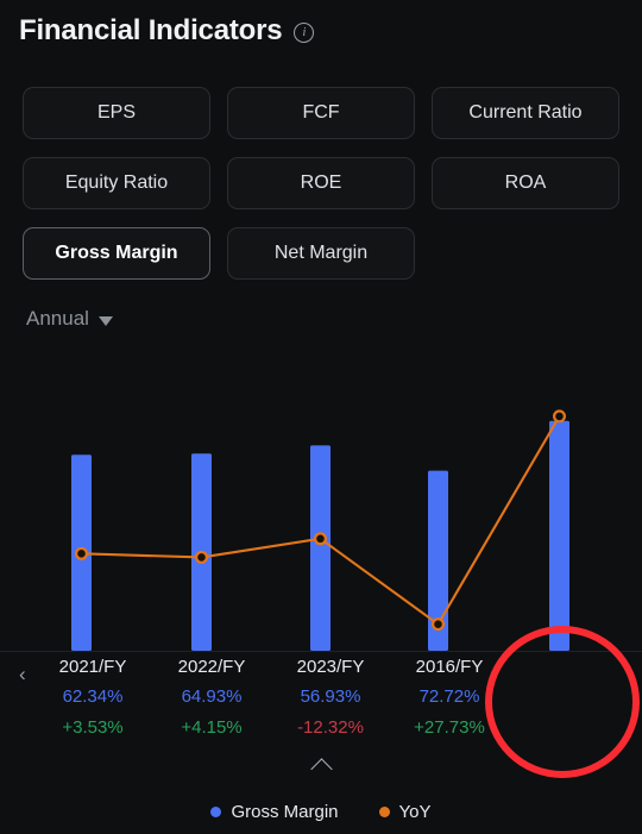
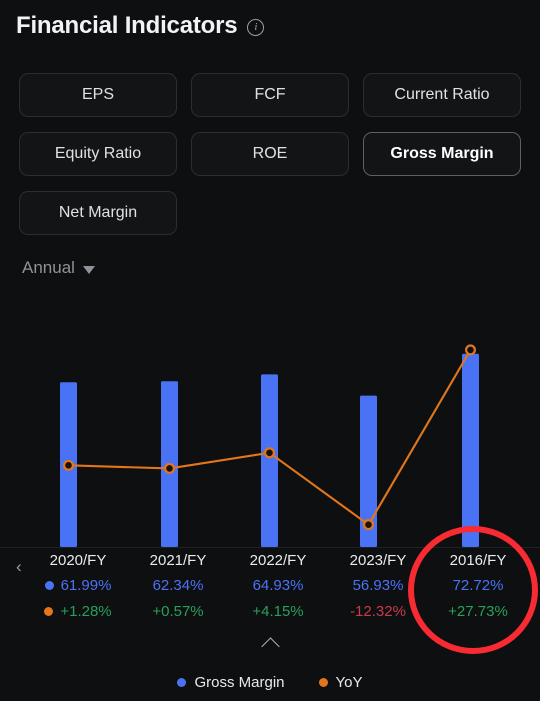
  Financial Indicators
  i
  EPS
  FCF
  Current Ratio
  Equity Ratio
  ROE
- ROA
  Gross Margin
  Net Margin
  Annual
  ‹
+ 2020/FY
+ 61.99%
+ +1.28%
  2021/FY
  62.34%
- +3.53%
+ +0.57%
  2022/FY
  64.93%
  +4.15%
  2023/FY
  56.93%
  -12.32%
  2016/FY
  72.72%
  +27.73%
  Gross Margin
  YoY
